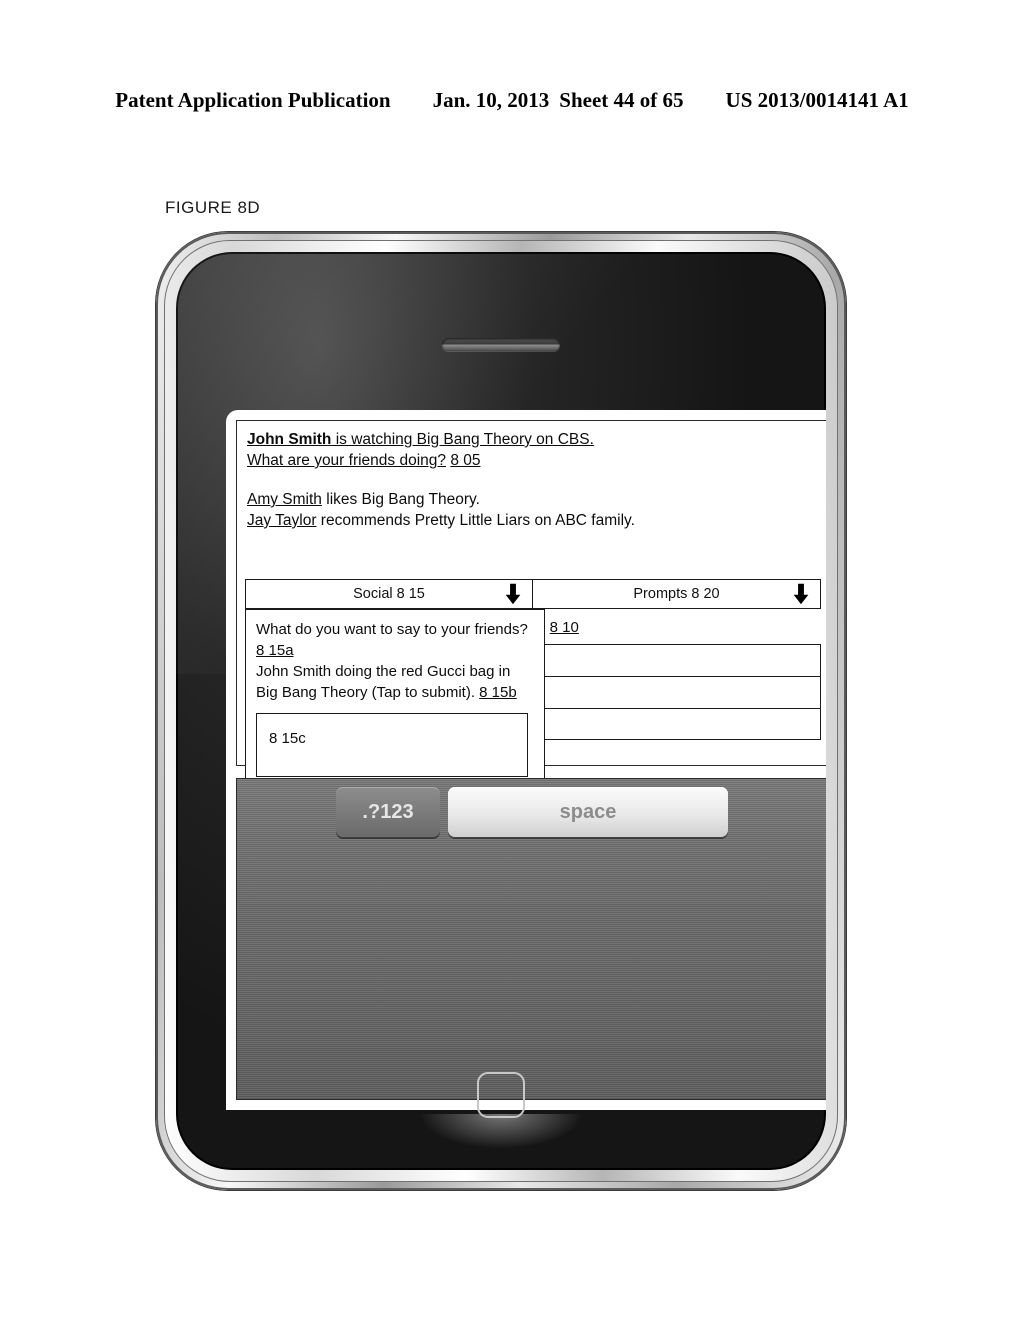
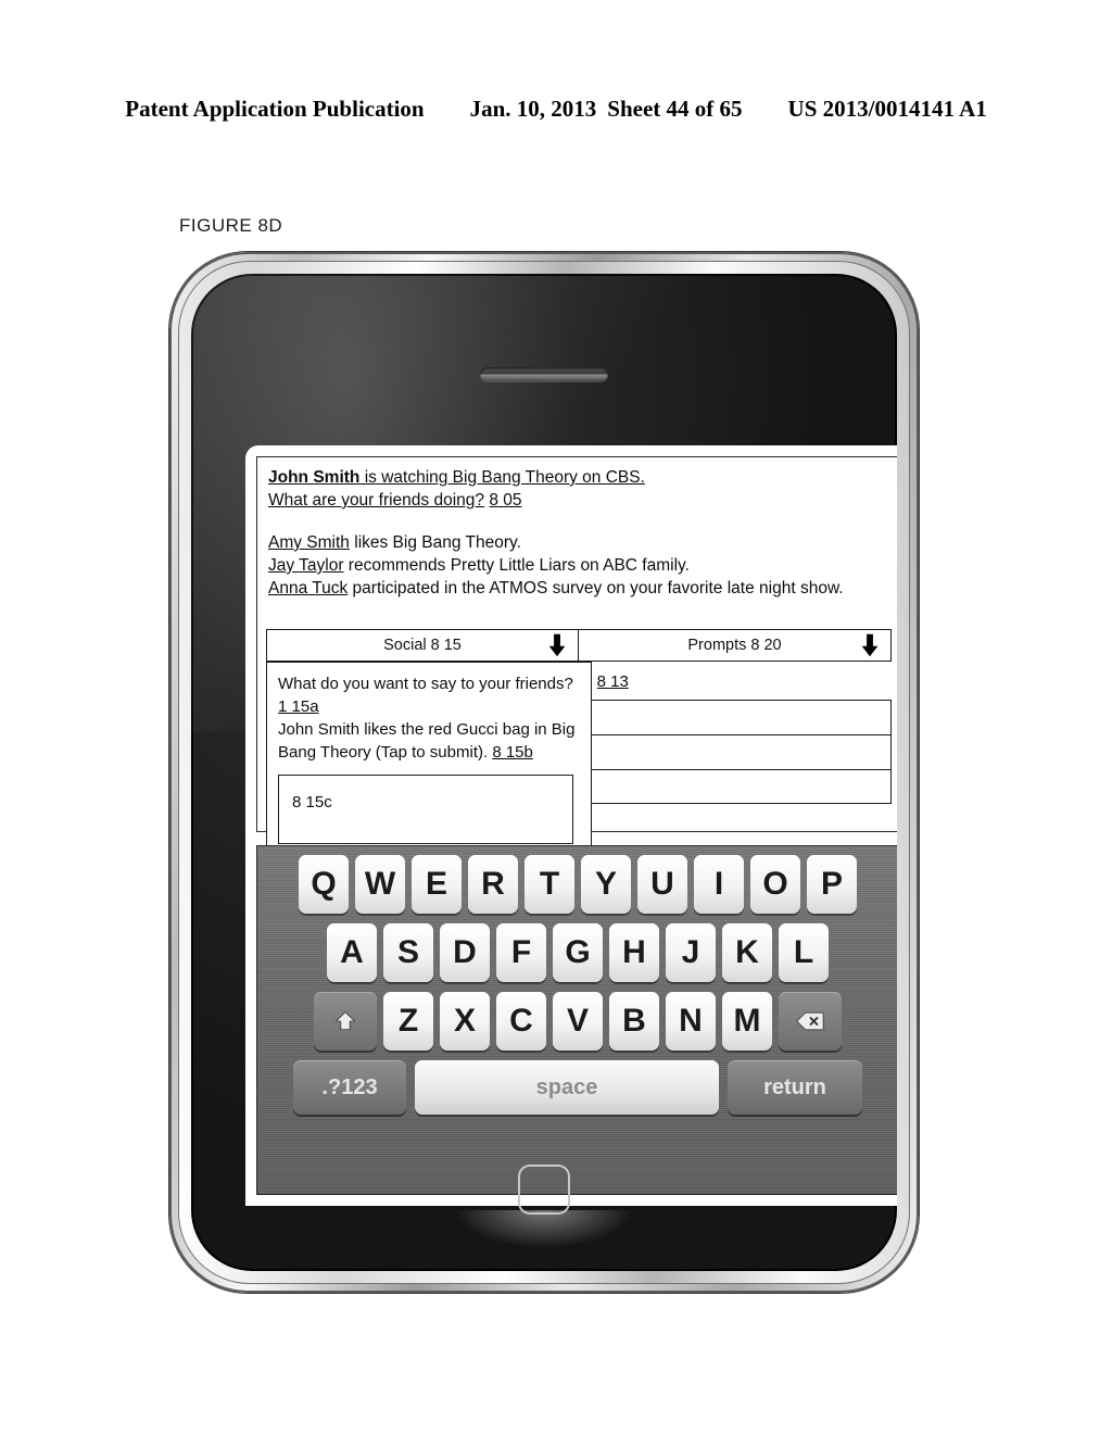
  Patent Application Publication
  Jan. 10, 2013
  Sheet 44 of 65
  US 2013/0014141 A1
  FIGURE 8D
  John Smith is watching Big Bang Theory on CBS.
  What are your friends doing? 8 05
  Amy Smith likes Big Bang Theory.
  Jay Taylor recommends Pretty Little Liars on ABC family.
+ Anna Tuck participated in the ATMOS survey on your favorite late night show.
  Social 8 15
  Prompts 8 20
- 8 10
+ 8 13
  What do you want to say to your friends?
- 8 15a
+ 1 15a
- John Smith doing the red Gucci bag in Big Bang Theory (Tap to submit). 8 15b
+ John Smith likes the red Gucci bag in Big Bang Theory (Tap to submit). 8 15b
  8 15c
+ Q
+ W
+ E
+ R
+ T
+ Y
+ U
+ I
+ O
+ P
+ A
+ S
+ D
+ F
+ G
+ H
+ J
+ K
+ L
+ Z
+ X
+ C
+ V
+ B
+ N
+ M
  .?123
  space
+ return
